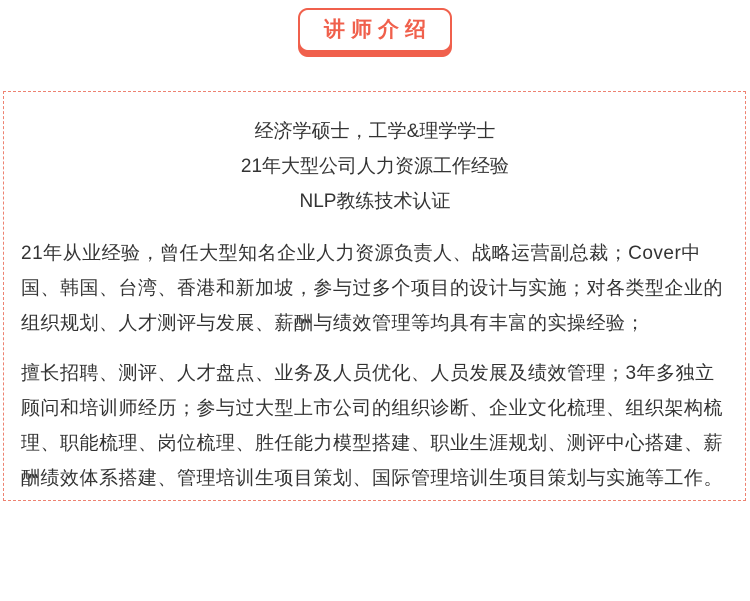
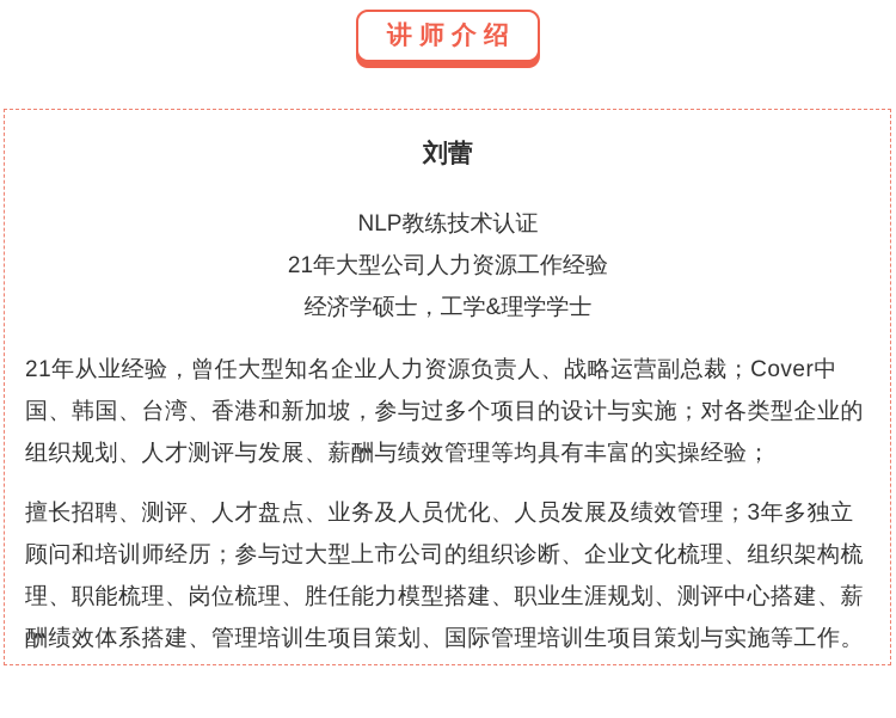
  讲师介绍
+ 刘蕾
- 经济学硕士，工学&理学学士
+ NLP教练技术认证
  21年大型公司人力资源工作经验
- NLP教练技术认证
+ 经济学硕士，工学&理学学士
  21年从业经验，曾任大型知名企业人力资源负责人、战略运营副总裁；Cover中国、韩国、台湾、香港和新加坡，参与过多个项目的设计与实施；对各类型企业的组织规划、人才测评与发展、薪酬与绩效管理等均具有丰富的实操经验；
  擅长招聘、测评、人才盘点、业务及人员优化、人员发展及绩效管理；3年多独立顾问和培训师经历；参与过大型上市公司的组织诊断、企业文化梳理、组织架构梳理、职能梳理、岗位梳理、胜任能力模型搭建、职业生涯规划、测评中心搭建、薪酬绩效体系搭建、管理培训生项目策划、国际管理培训生项目策划与实施等工作。
